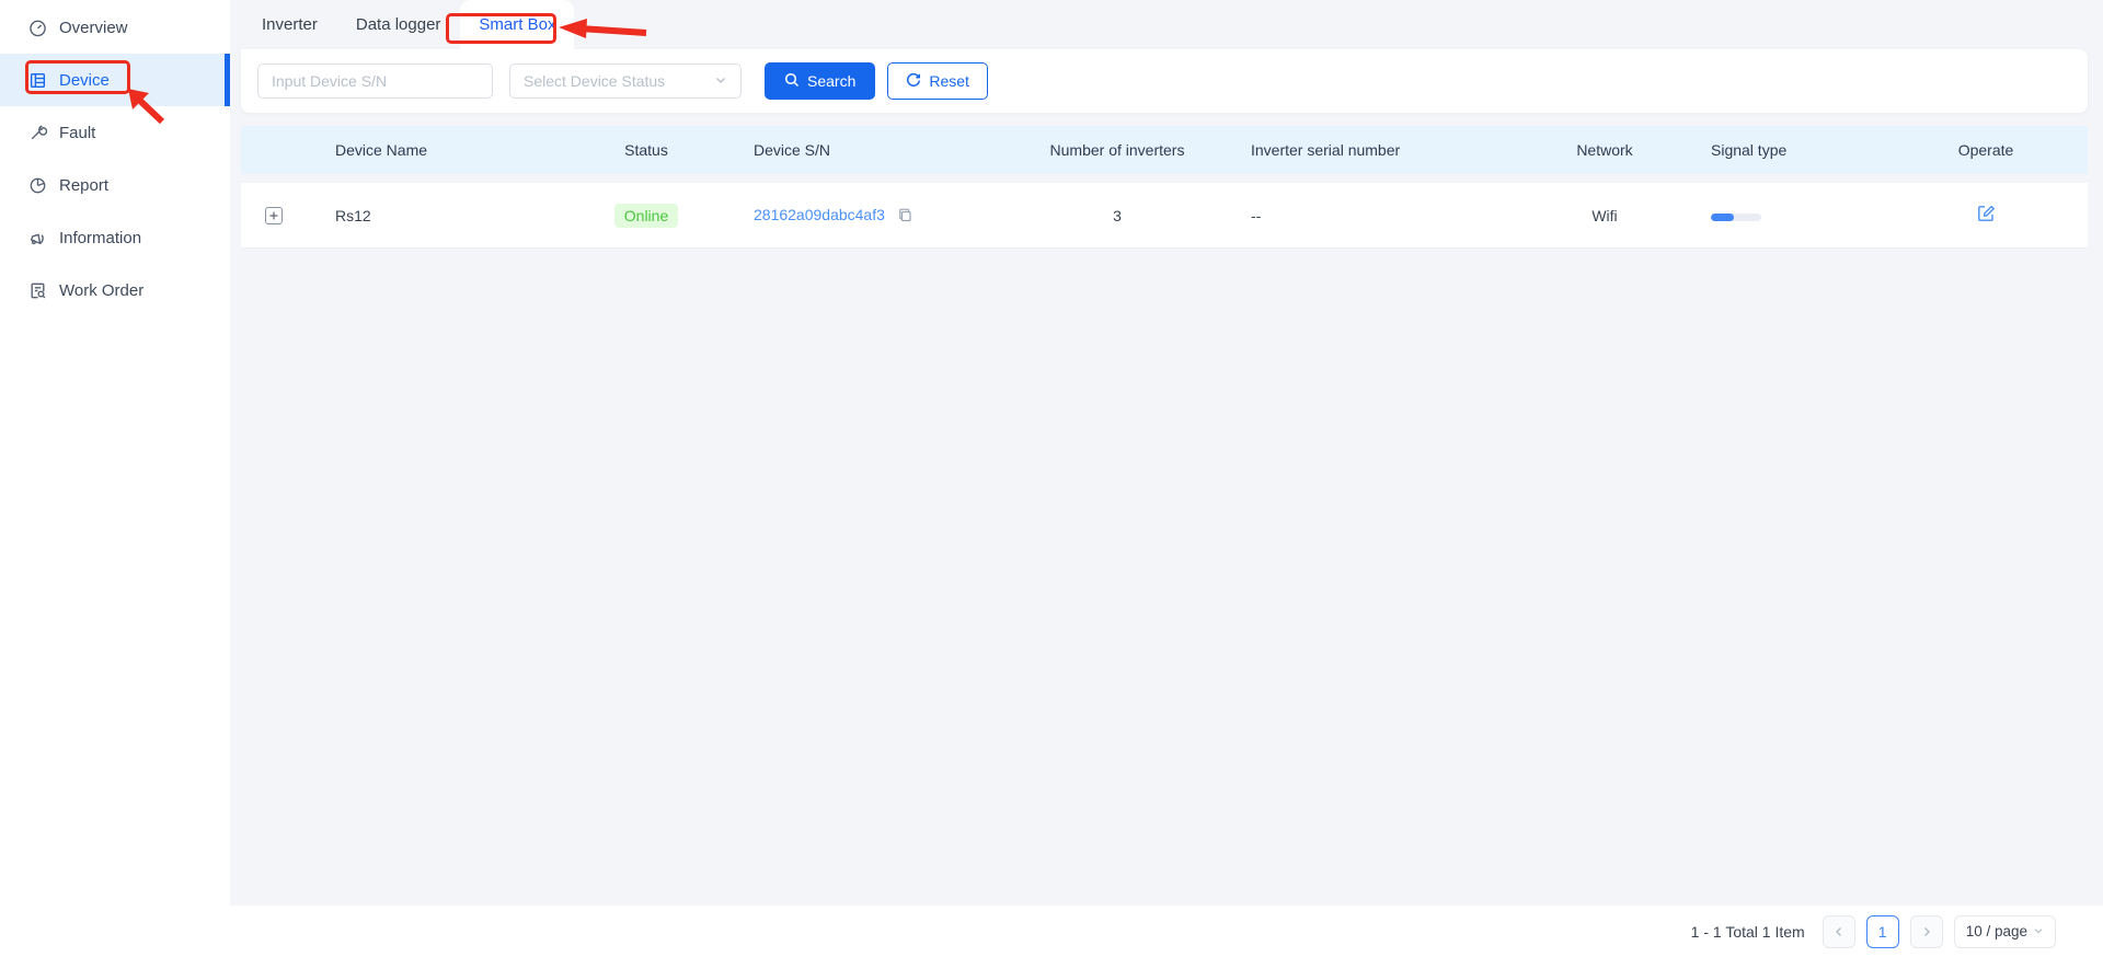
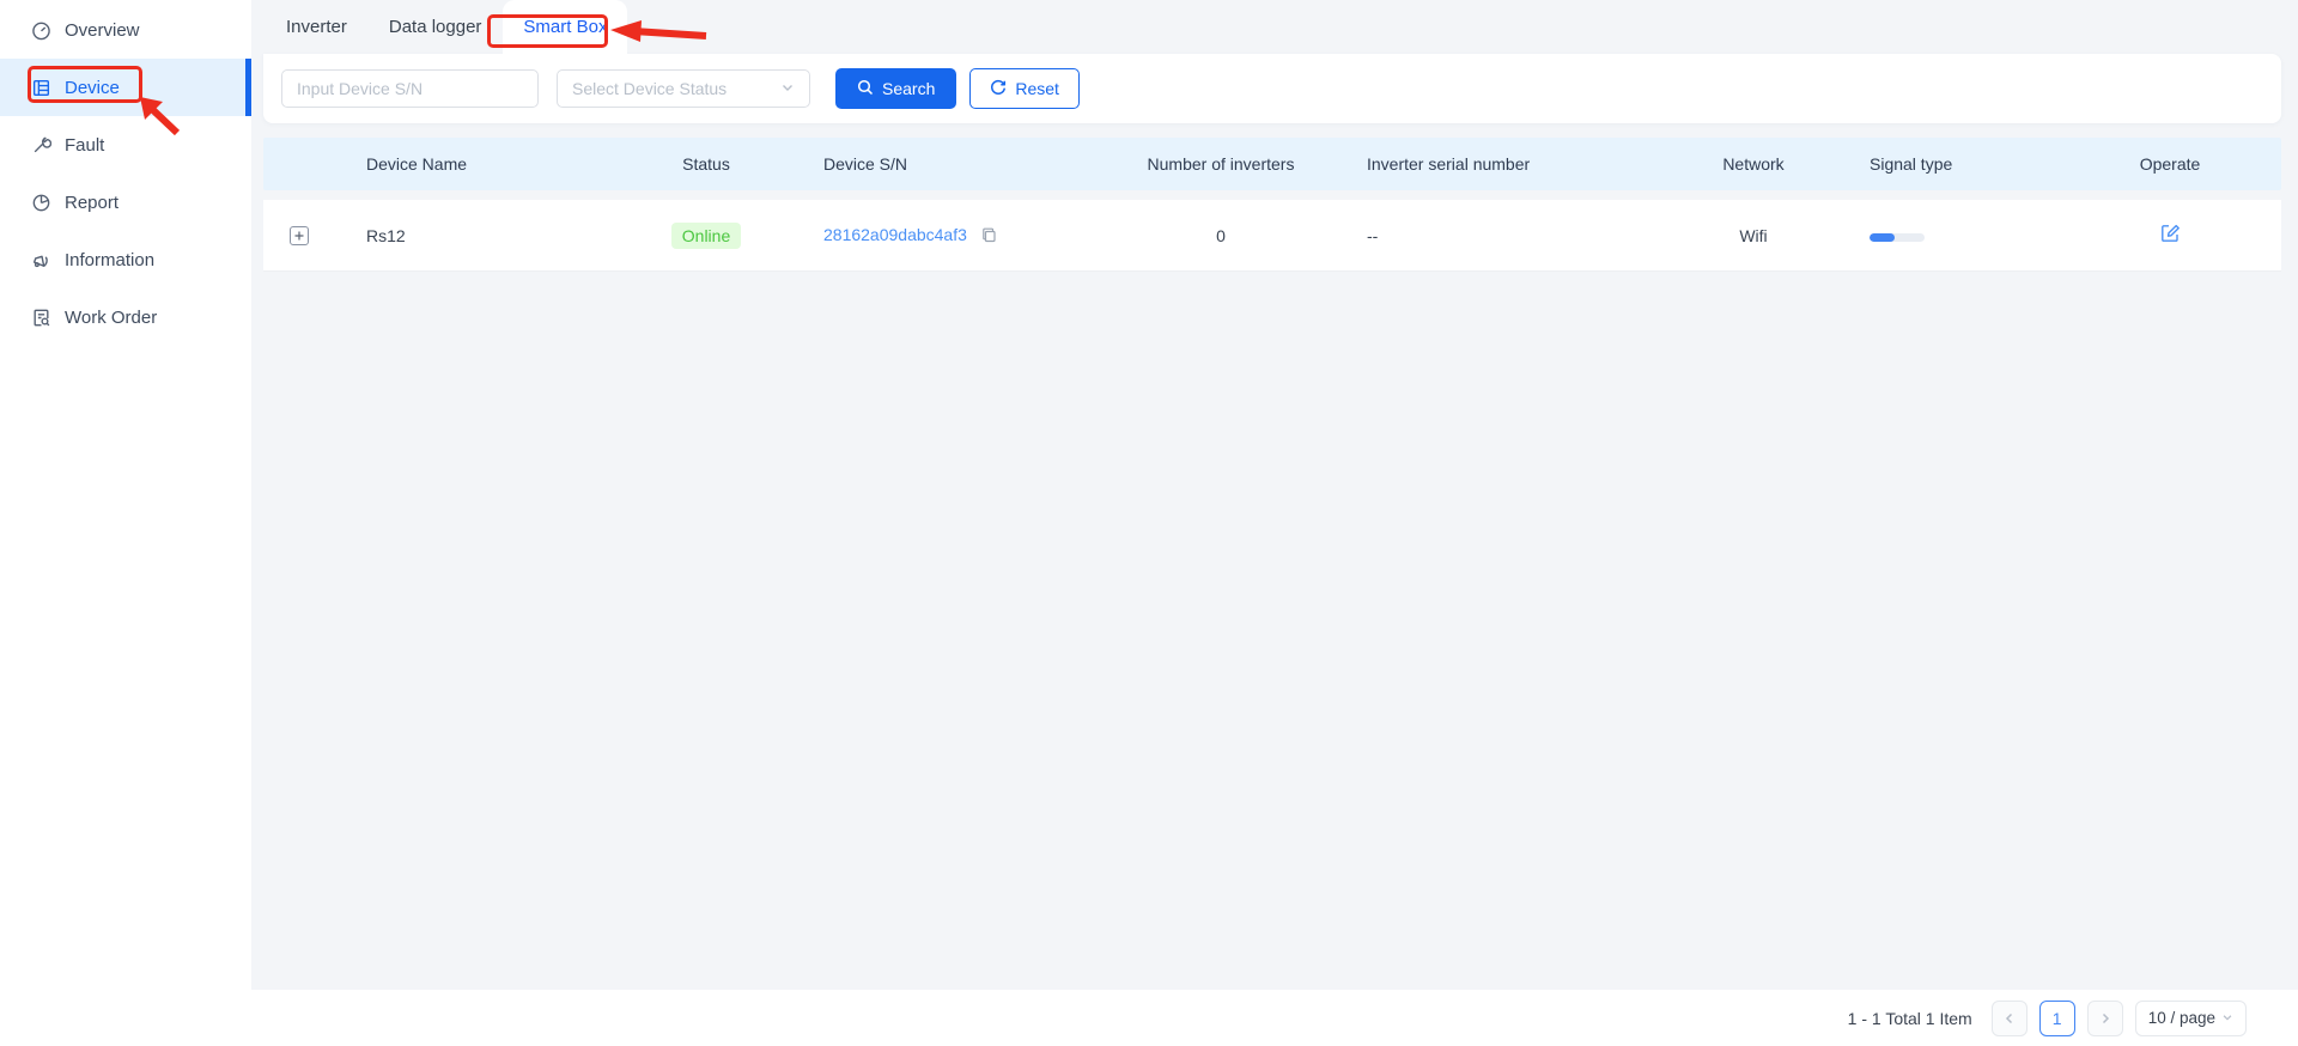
  Overview
  Device
  Fault
  Report
  Information
  Work Order
  Inverter
  Data logger
  Smart Box
  Input Device S/N
  Select Device Status
  Search
  Reset
  Device Name
  Status
  Device S/N
  Number of inverters
  Inverter serial number
  Network
  Signal type
  Operate
  Rs12
  Online
  28162a09dabc4af3
- 3
+ 0
  --
  Wifi
  1 - 1 Total 1 Item
  1
  10 / page
